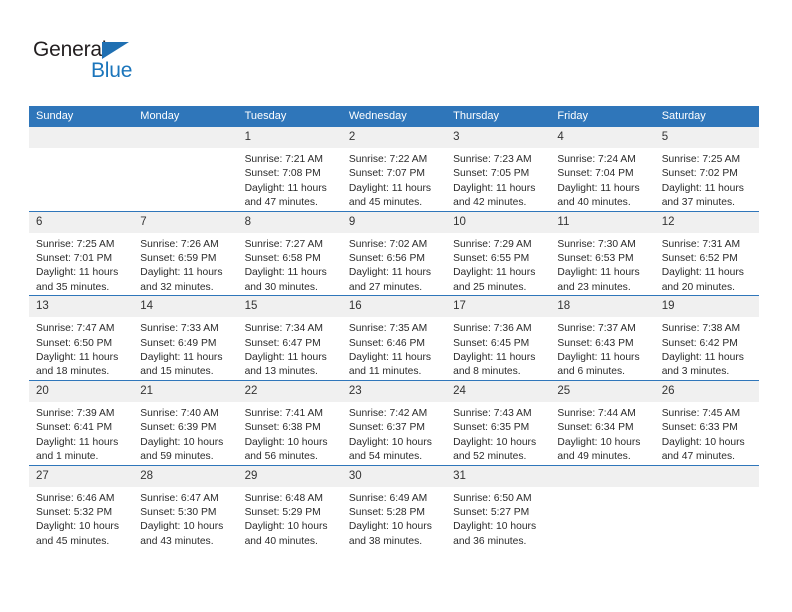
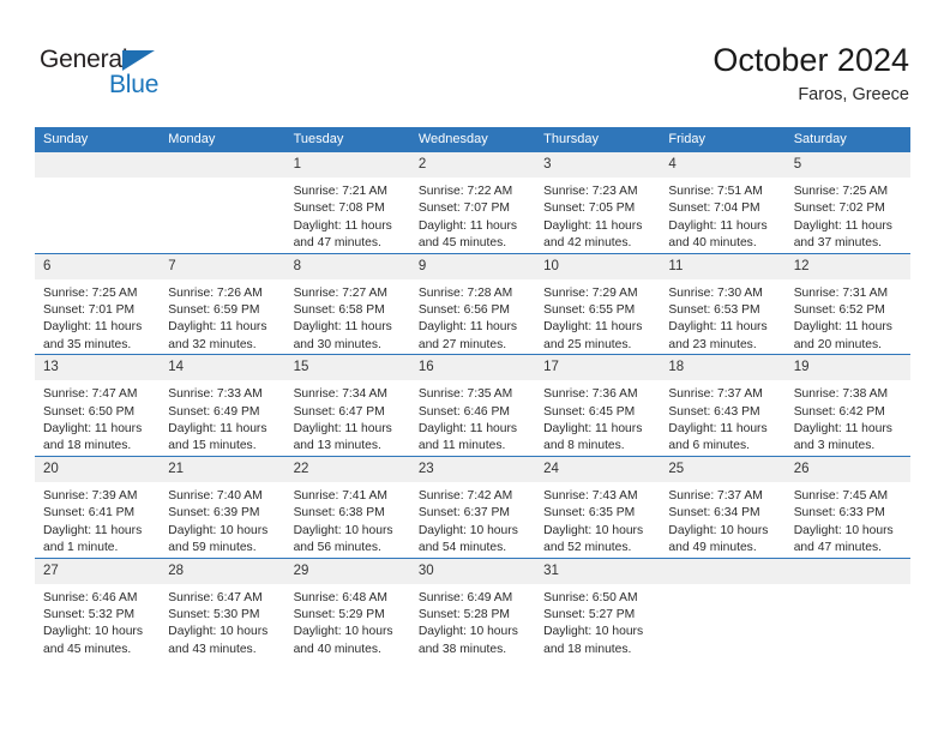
  General
  Blue
+ October 2024
+ Faros, Greece
  Sunday	Monday	Tuesday	Wednesday	Thursday	Friday	Saturday
- 		1Sunrise: 7:21 AMSunset: 7:08 PMDaylight: 11 hoursand 47 minutes.	2Sunrise: 7:22 AMSunset: 7:07 PMDaylight: 11 hoursand 45 minutes.	3Sunrise: 7:23 AMSunset: 7:05 PMDaylight: 11 hoursand 42 minutes.	4Sunrise: 7:24 AMSunset: 7:04 PMDaylight: 11 hoursand 40 minutes.	5Sunrise: 7:25 AMSunset: 7:02 PMDaylight: 11 hoursand 37 minutes.
+ 		1Sunrise: 7:21 AMSunset: 7:08 PMDaylight: 11 hoursand 47 minutes.	2Sunrise: 7:22 AMSunset: 7:07 PMDaylight: 11 hoursand 45 minutes.	3Sunrise: 7:23 AMSunset: 7:05 PMDaylight: 11 hoursand 42 minutes.	4Sunrise: 7:51 AMSunset: 7:04 PMDaylight: 11 hoursand 40 minutes.	5Sunrise: 7:25 AMSunset: 7:02 PMDaylight: 11 hoursand 37 minutes.
- 6Sunrise: 7:25 AMSunset: 7:01 PMDaylight: 11 hoursand 35 minutes.	7Sunrise: 7:26 AMSunset: 6:59 PMDaylight: 11 hoursand 32 minutes.	8Sunrise: 7:27 AMSunset: 6:58 PMDaylight: 11 hoursand 30 minutes.	9Sunrise: 7:02 AMSunset: 6:56 PMDaylight: 11 hoursand 27 minutes.	10Sunrise: 7:29 AMSunset: 6:55 PMDaylight: 11 hoursand 25 minutes.	11Sunrise: 7:30 AMSunset: 6:53 PMDaylight: 11 hoursand 23 minutes.	12Sunrise: 7:31 AMSunset: 6:52 PMDaylight: 11 hoursand 20 minutes.
+ 6Sunrise: 7:25 AMSunset: 7:01 PMDaylight: 11 hoursand 35 minutes.	7Sunrise: 7:26 AMSunset: 6:59 PMDaylight: 11 hoursand 32 minutes.	8Sunrise: 7:27 AMSunset: 6:58 PMDaylight: 11 hoursand 30 minutes.	9Sunrise: 7:28 AMSunset: 6:56 PMDaylight: 11 hoursand 27 minutes.	10Sunrise: 7:29 AMSunset: 6:55 PMDaylight: 11 hoursand 25 minutes.	11Sunrise: 7:30 AMSunset: 6:53 PMDaylight: 11 hoursand 23 minutes.	12Sunrise: 7:31 AMSunset: 6:52 PMDaylight: 11 hoursand 20 minutes.
  13Sunrise: 7:47 AMSunset: 6:50 PMDaylight: 11 hoursand 18 minutes.	14Sunrise: 7:33 AMSunset: 6:49 PMDaylight: 11 hoursand 15 minutes.	15Sunrise: 7:34 AMSunset: 6:47 PMDaylight: 11 hoursand 13 minutes.	16Sunrise: 7:35 AMSunset: 6:46 PMDaylight: 11 hoursand 11 minutes.	17Sunrise: 7:36 AMSunset: 6:45 PMDaylight: 11 hoursand 8 minutes.	18Sunrise: 7:37 AMSunset: 6:43 PMDaylight: 11 hoursand 6 minutes.	19Sunrise: 7:38 AMSunset: 6:42 PMDaylight: 11 hoursand 3 minutes.
- 20Sunrise: 7:39 AMSunset: 6:41 PMDaylight: 11 hoursand 1 minute.	21Sunrise: 7:40 AMSunset: 6:39 PMDaylight: 10 hoursand 59 minutes.	22Sunrise: 7:41 AMSunset: 6:38 PMDaylight: 10 hoursand 56 minutes.	23Sunrise: 7:42 AMSunset: 6:37 PMDaylight: 10 hoursand 54 minutes.	24Sunrise: 7:43 AMSunset: 6:35 PMDaylight: 10 hoursand 52 minutes.	25Sunrise: 7:44 AMSunset: 6:34 PMDaylight: 10 hoursand 49 minutes.	26Sunrise: 7:45 AMSunset: 6:33 PMDaylight: 10 hoursand 47 minutes.
+ 20Sunrise: 7:39 AMSunset: 6:41 PMDaylight: 11 hoursand 1 minute.	21Sunrise: 7:40 AMSunset: 6:39 PMDaylight: 10 hoursand 59 minutes.	22Sunrise: 7:41 AMSunset: 6:38 PMDaylight: 10 hoursand 56 minutes.	23Sunrise: 7:42 AMSunset: 6:37 PMDaylight: 10 hoursand 54 minutes.	24Sunrise: 7:43 AMSunset: 6:35 PMDaylight: 10 hoursand 52 minutes.	25Sunrise: 7:37 AMSunset: 6:34 PMDaylight: 10 hoursand 49 minutes.	26Sunrise: 7:45 AMSunset: 6:33 PMDaylight: 10 hoursand 47 minutes.
- 27Sunrise: 6:46 AMSunset: 5:32 PMDaylight: 10 hoursand 45 minutes.	28Sunrise: 6:47 AMSunset: 5:30 PMDaylight: 10 hoursand 43 minutes.	29Sunrise: 6:48 AMSunset: 5:29 PMDaylight: 10 hoursand 40 minutes.	30Sunrise: 6:49 AMSunset: 5:28 PMDaylight: 10 hoursand 38 minutes.	31Sunrise: 6:50 AMSunset: 5:27 PMDaylight: 10 hoursand 36 minutes.
+ 27Sunrise: 6:46 AMSunset: 5:32 PMDaylight: 10 hoursand 45 minutes.	28Sunrise: 6:47 AMSunset: 5:30 PMDaylight: 10 hoursand 43 minutes.	29Sunrise: 6:48 AMSunset: 5:29 PMDaylight: 10 hoursand 40 minutes.	30Sunrise: 6:49 AMSunset: 5:28 PMDaylight: 10 hoursand 38 minutes.	31Sunrise: 6:50 AMSunset: 5:27 PMDaylight: 10 hoursand 18 minutes.
